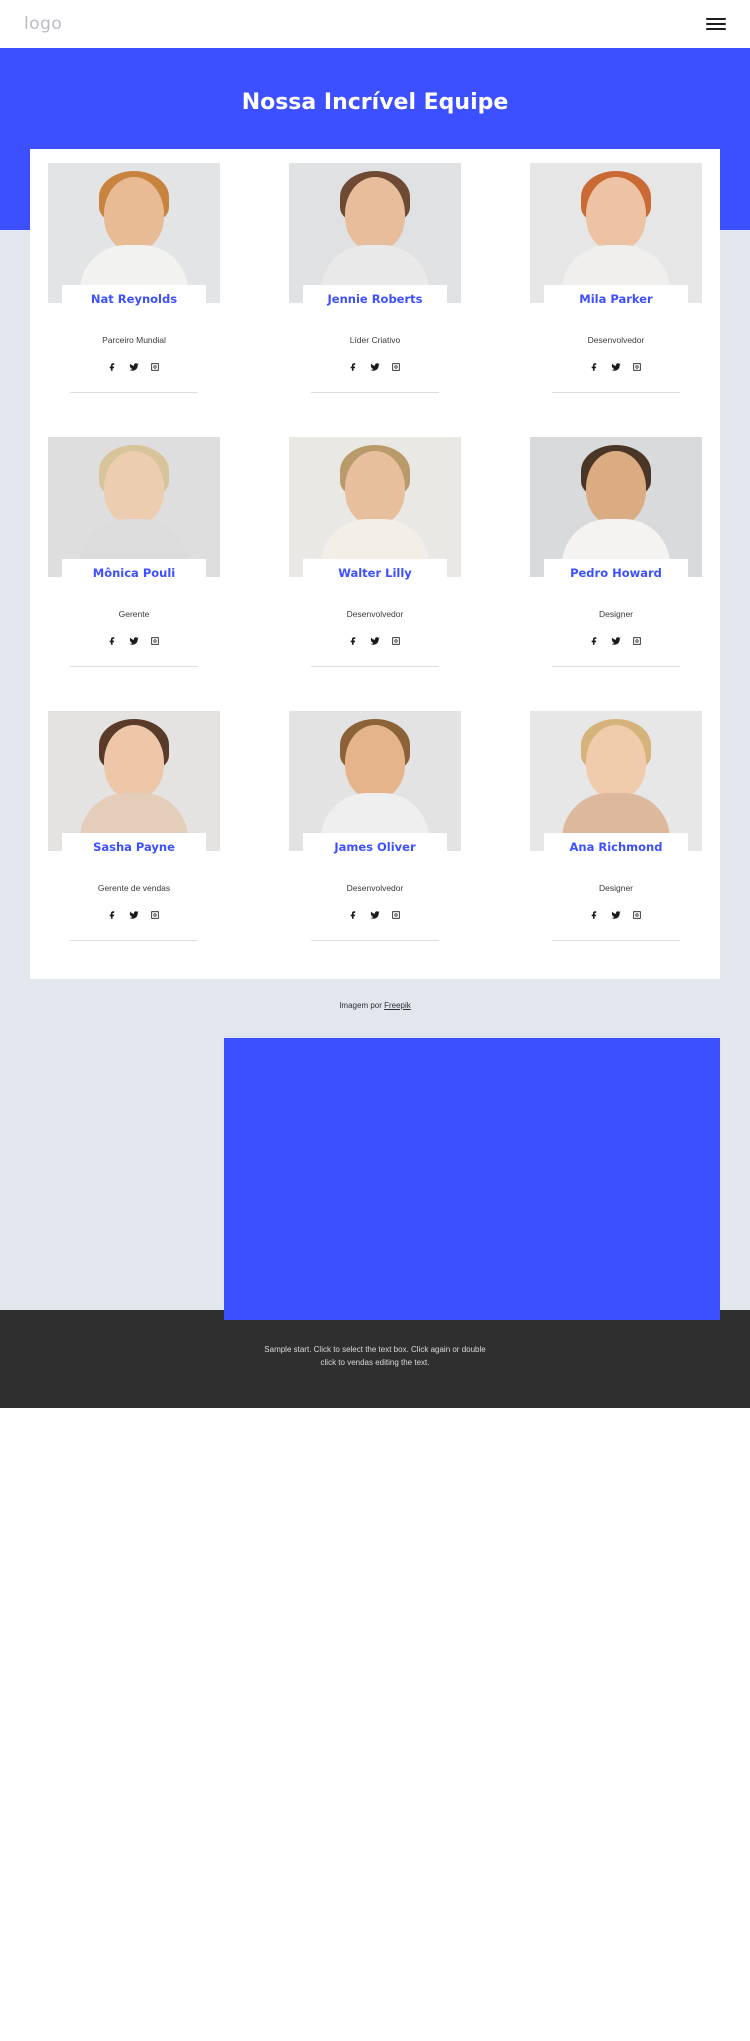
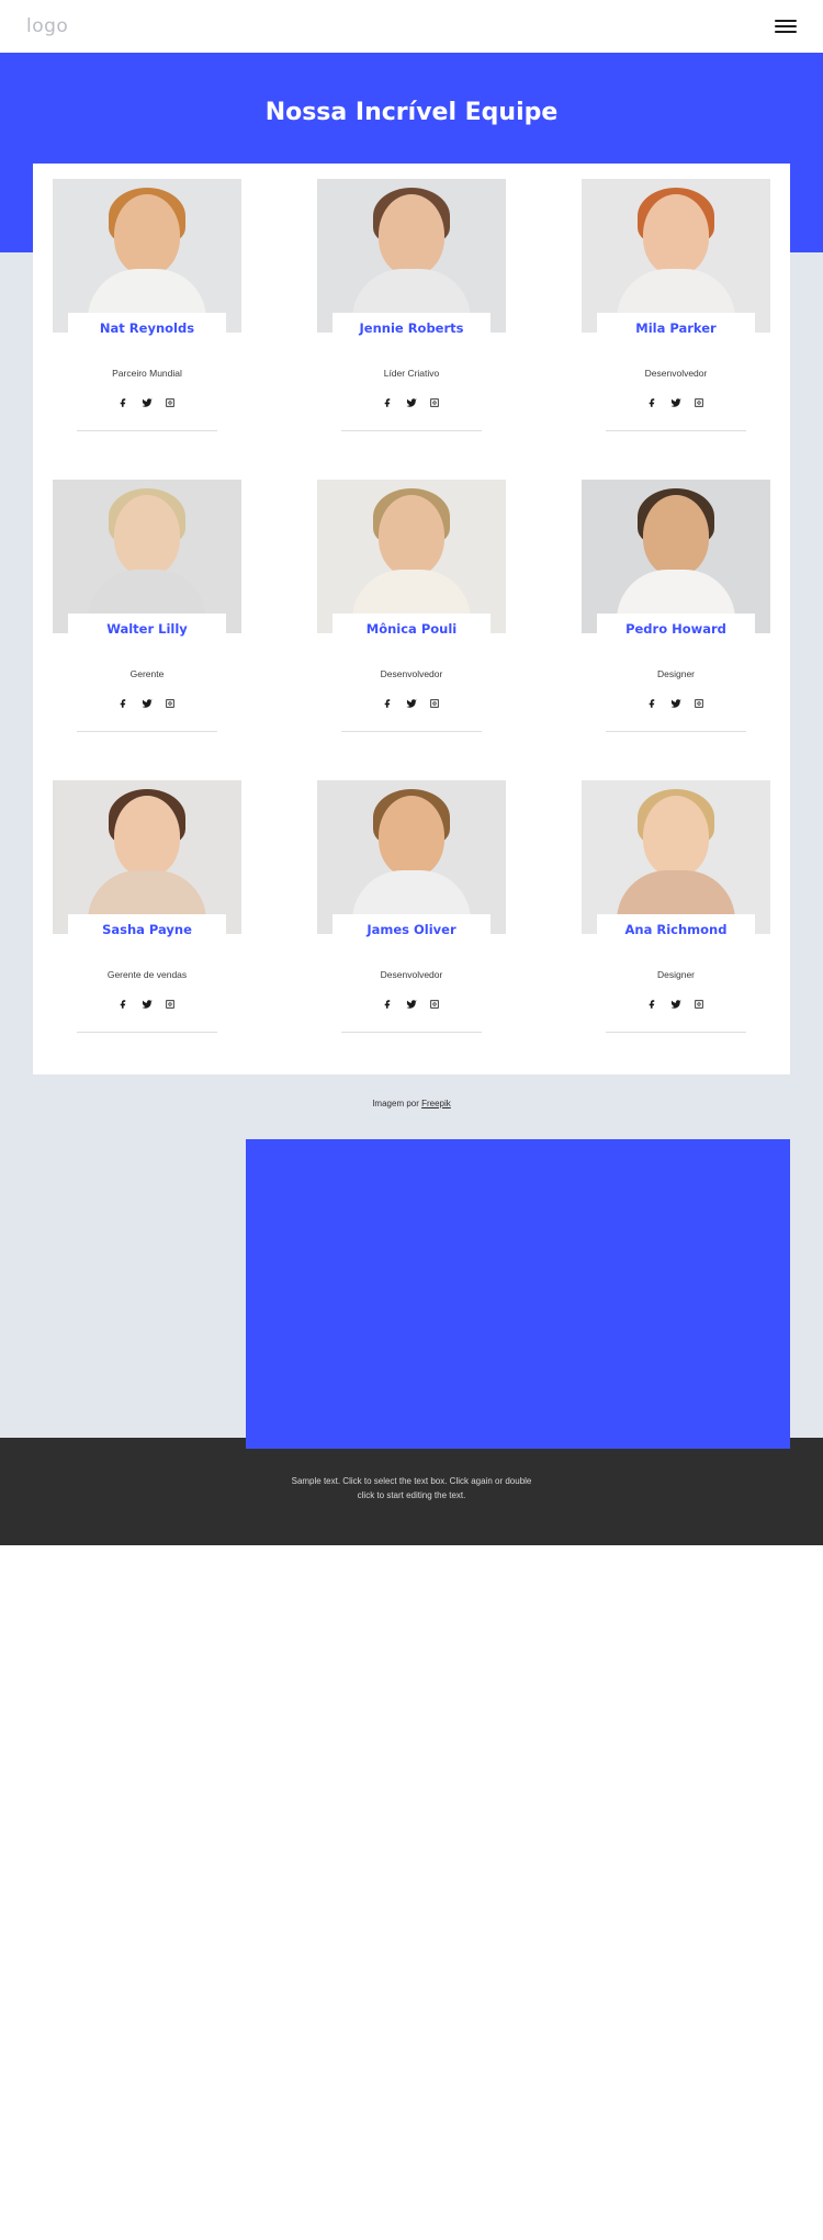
  logo
  Nossa Incrível Equipe
  Nat Reynolds
  Parceiro Mundial
  Jennie Roberts
  Líder Criativo
  Mila Parker
  Desenvolvedor
- Mônica Pouli
+ Walter Lilly
  Gerente
- Walter Lilly
+ Mônica Pouli
  Desenvolvedor
  Pedro Howard
  Designer
  Sasha Payne
  Gerente de vendas
  James Oliver
  Desenvolvedor
  Ana Richmond
  Designer
  Imagem por Freepik
- Sample start. Click to select the text box. Click again or double
+ Sample text. Click to select the text box. Click again or double
- click to vendas editing the text.
+ click to start editing the text.
